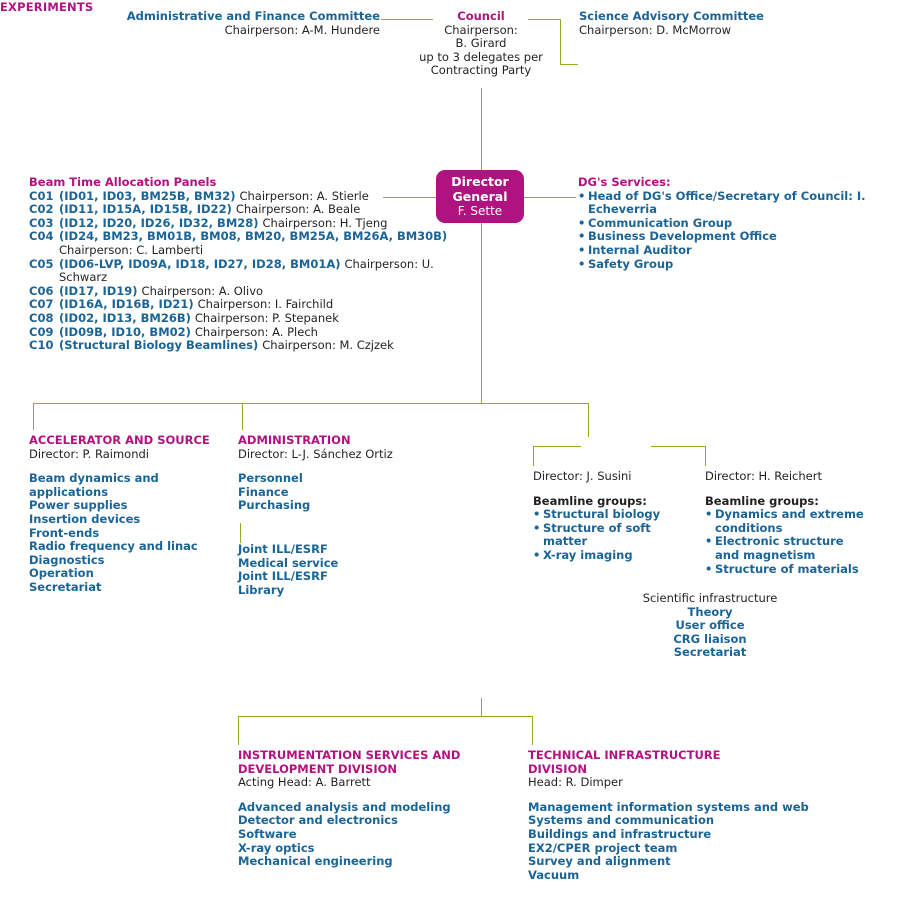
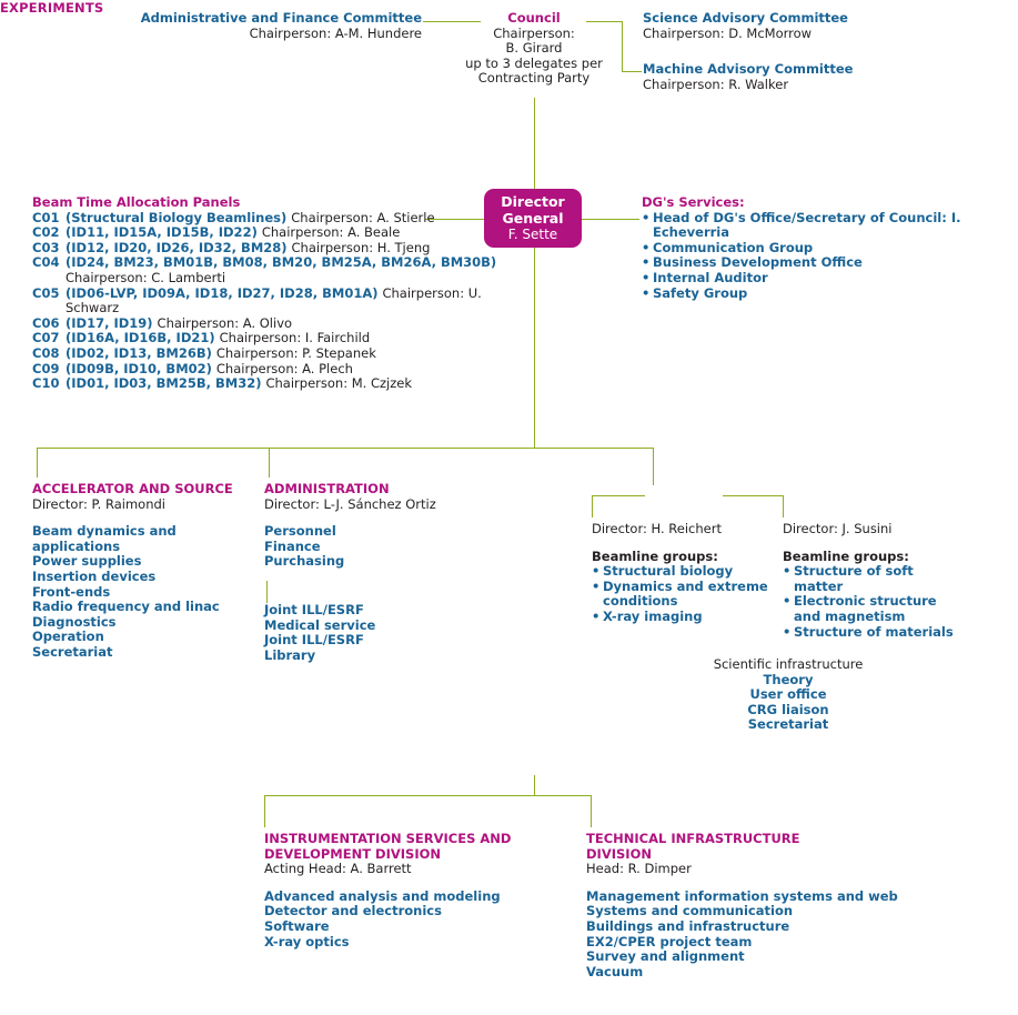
  Administrative and Finance Committee
  Chairperson: A-M. Hundere
  Council
  Chairperson:
  B. Girard
  up to 3 delegates per
  Contracting Party
  Science Advisory Committee
  Chairperson: D. McMorrow
+ Machine Advisory Committee
+ Chairperson: R. Walker
  Director
  General
  F. Sette
  Beam Time Allocation Panels
  C01
- (ID01, ID03, BM25B, BM32) Chairperson: A. Stierle
+ (Structural Biology Beamlines) Chairperson: A. Stierle
  C02
  (ID11, ID15A, ID15B, ID22) Chairperson: A. Beale
  C03
  (ID12, ID20, ID26, ID32, BM28) Chairperson: H. Tjeng
  C04
  (ID24, BM23, BM01B, BM08, BM20, BM25A, BM26A, BM30B) Chairperson: C. Lamberti
  C05
  (ID06-LVP, ID09A, ID18, ID27, ID28, BM01A) Chairperson: U. Schwarz
  C06
  (ID17, ID19) Chairperson: A. Olivo
  C07
  (ID16A, ID16B, ID21) Chairperson: I. Fairchild
  C08
  (ID02, ID13, BM26B) Chairperson: P. Stepanek
  C09
  (ID09B, ID10, BM02) Chairperson: A. Plech
  C10
- (Structural Biology Beamlines) Chairperson: M. Czjzek
+ (ID01, ID03, BM25B, BM32) Chairperson: M. Czjzek
  DG's Services:
  Head of DG's Office/Secretary of Council: I. Echeverria
  Communication Group
  Business Development Office
  Internal Auditor
  Safety Group
  ACCELERATOR AND SOURCE
  Director: P. Raimondi
  Beam dynamics and applications
  Power supplies
  Insertion devices
  Front-ends
  Radio frequency and linac
  Diagnostics
  Operation
  Secretariat
  ADMINISTRATION
  Director: L-J. Sánchez Ortiz
  Personnel
  Finance
  Purchasing
  Joint ILL/ESRF
  Medical service
  Joint ILL/ESRF
  Library
  EXPERIMENTS
- Director: J. Susini
+ Director: H. Reichert
  Beamline groups:
  Structural biology
- Structure of soft matter
+ Dynamics and extreme conditions
  X-ray imaging
- Director: H. Reichert
+ Director: J. Susini
  Beamline groups:
- Dynamics and extreme conditions
+ Structure of soft matter
  Electronic structure and magnetism
  Structure of materials
  Scientific infrastructure
  Theory
  User office
  CRG liaison
  Secretariat
  INSTRUMENTATION SERVICES AND
  DEVELOPMENT DIVISION
  Acting Head: A. Barrett
  Advanced analysis and modeling
  Detector and electronics
  Software
  X-ray optics
- Mechanical engineering
  TECHNICAL INFRASTRUCTURE
  DIVISION
  Head: R. Dimper
  Management information systems and web
  Systems and communication
  Buildings and infrastructure
  EX2/CPER project team
  Survey and alignment
  Vacuum
